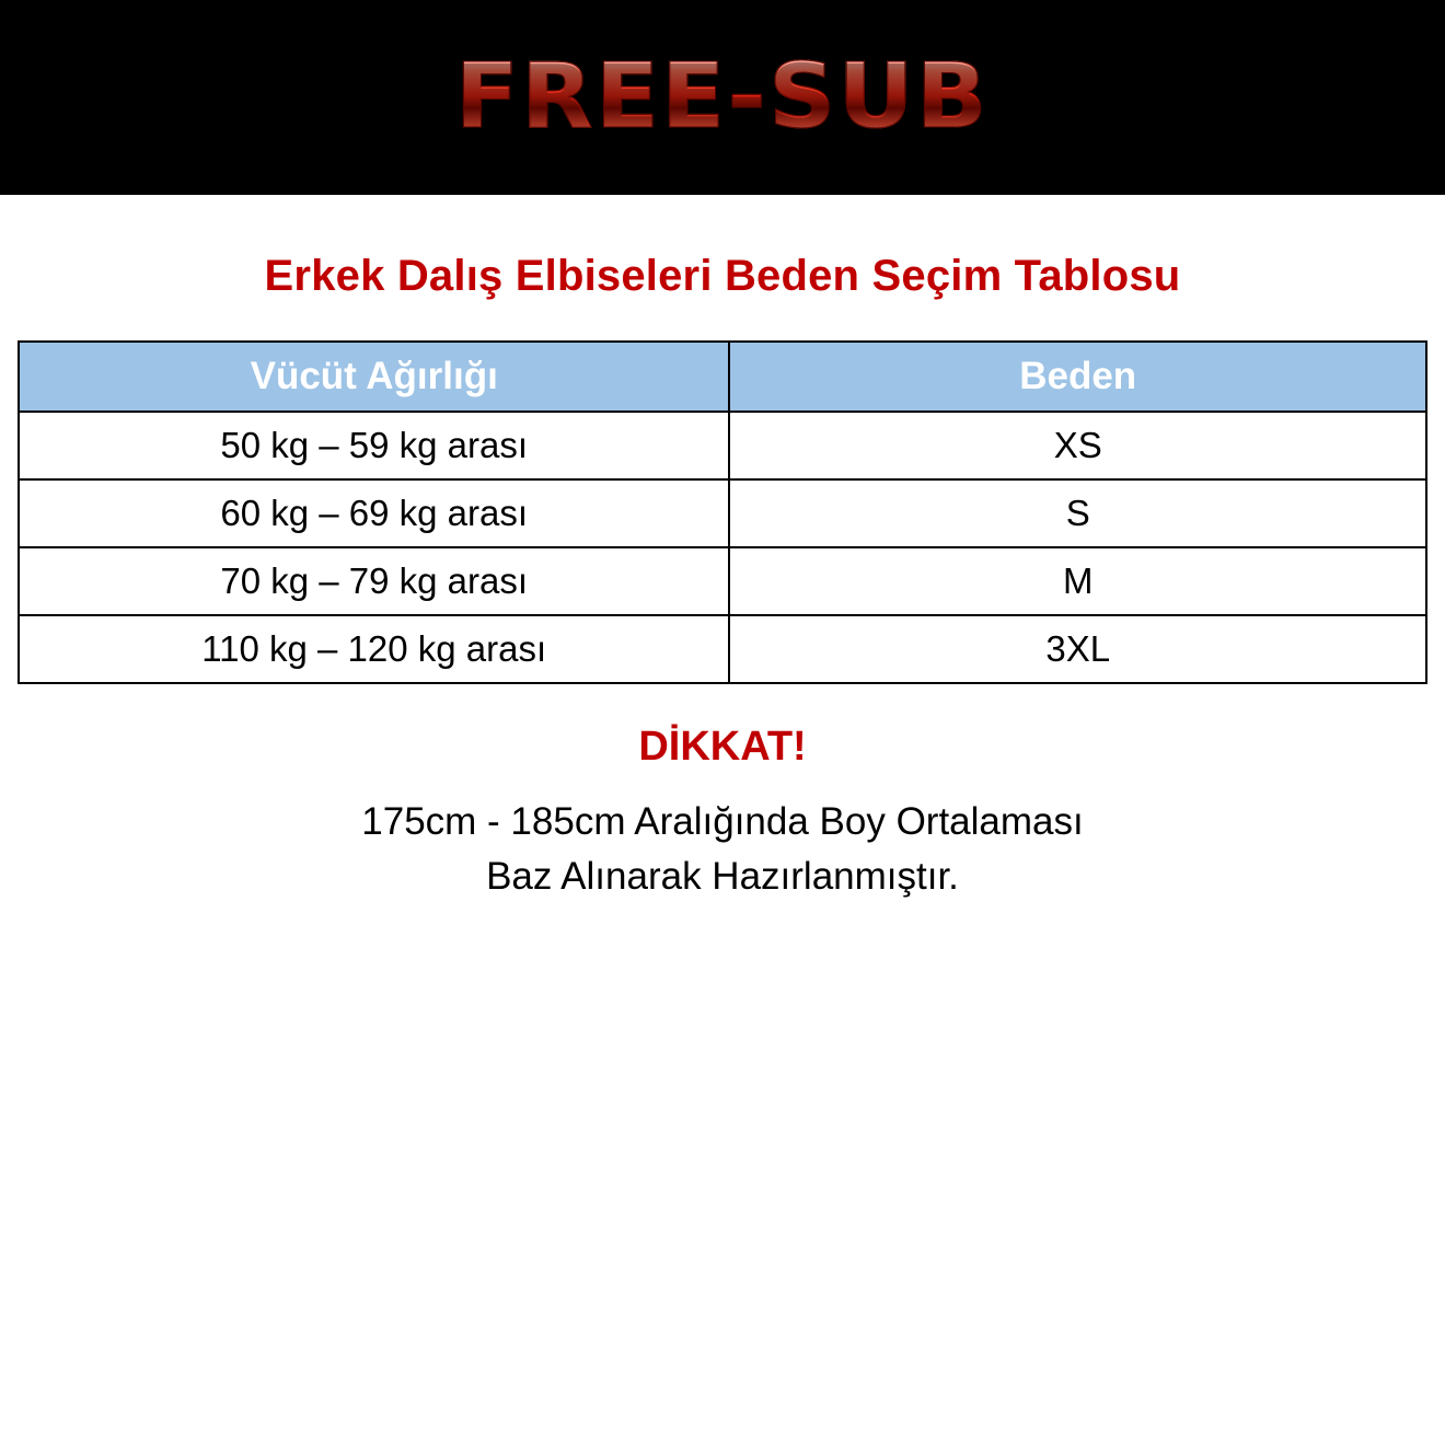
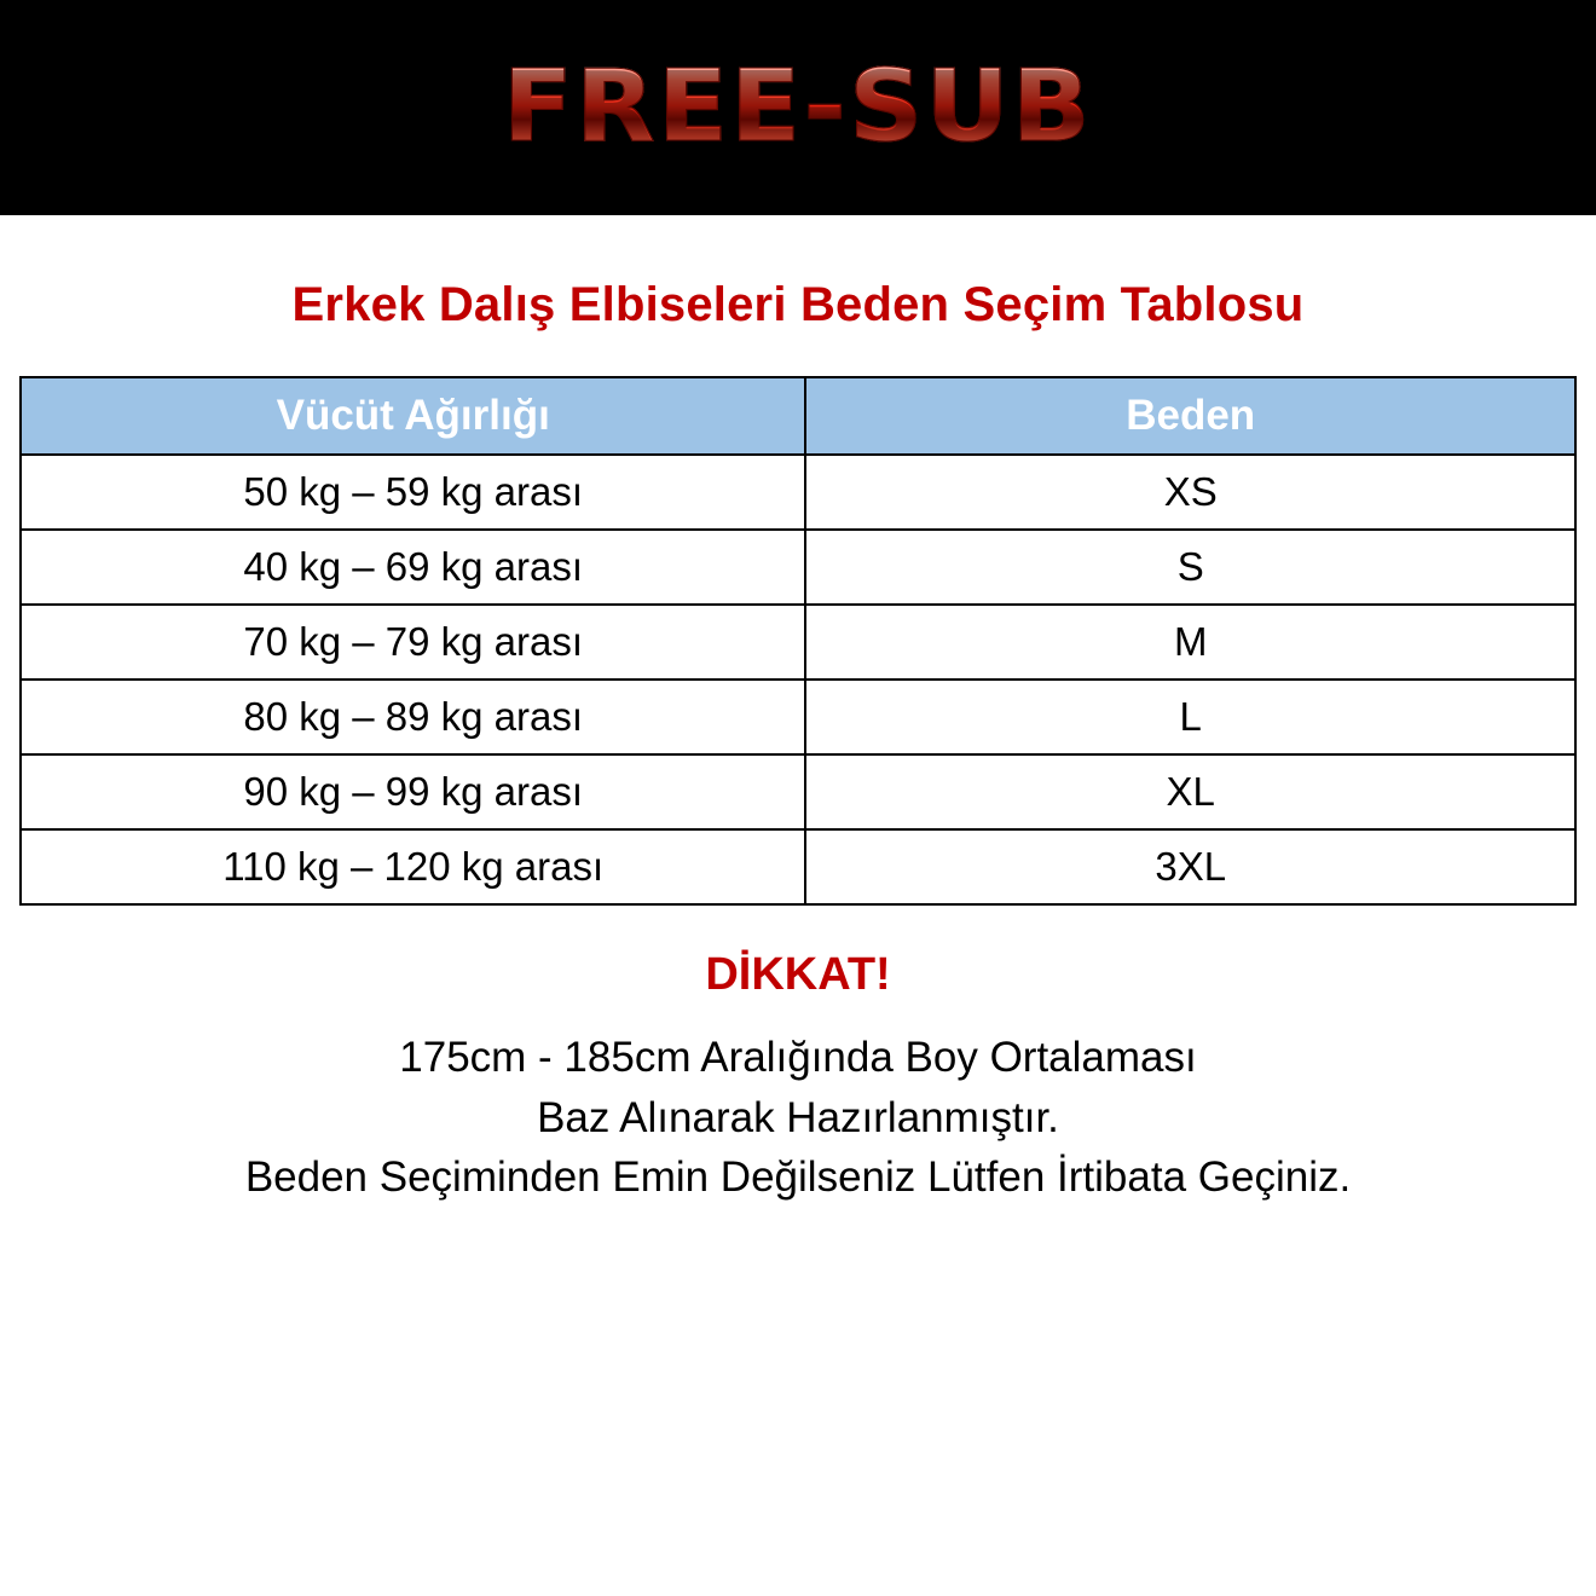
  FREE-SUB
  Erkek Dalış Elbiseleri Beden Seçim Tablosu
  Vücüt Ağırlığı	Beden
  50 kg – 59 kg arası	XS
- 60 kg – 69 kg arası	S
+ 40 kg – 69 kg arası	S
  70 kg – 79 kg arası	M
+ 80 kg – 89 kg arası	L
+ 90 kg – 99 kg arası	XL
  110 kg – 120 kg arası	3XL
  DİKKAT!
  175cm - 185cm Aralığında Boy Ortalaması
  Baz Alınarak Hazırlanmıştır.
+ Beden Seçiminden Emin Değilseniz Lütfen İrtibata Geçiniz.
